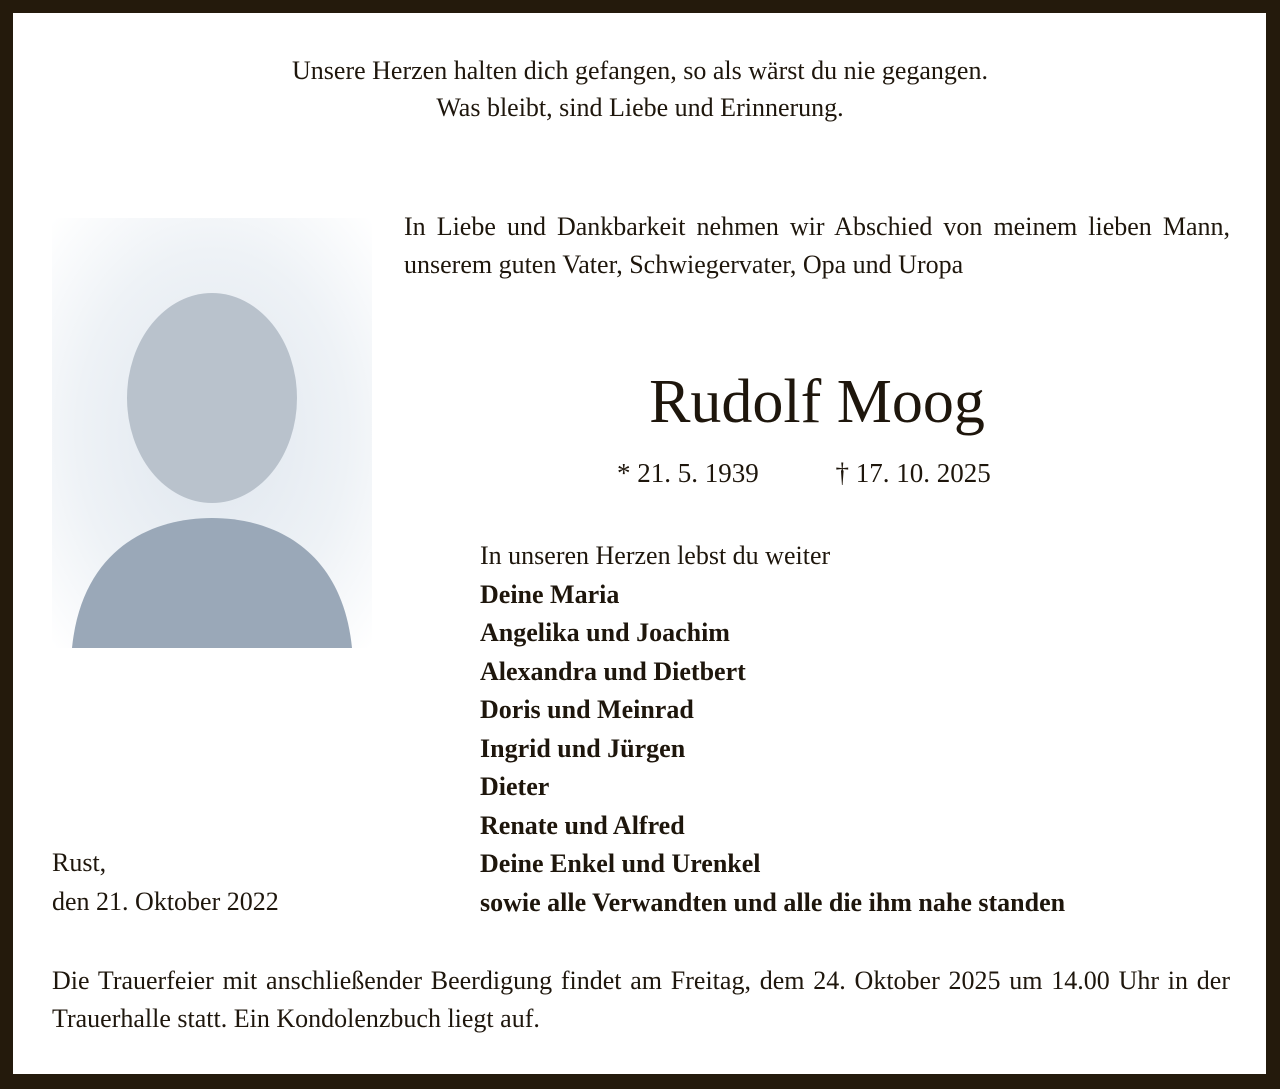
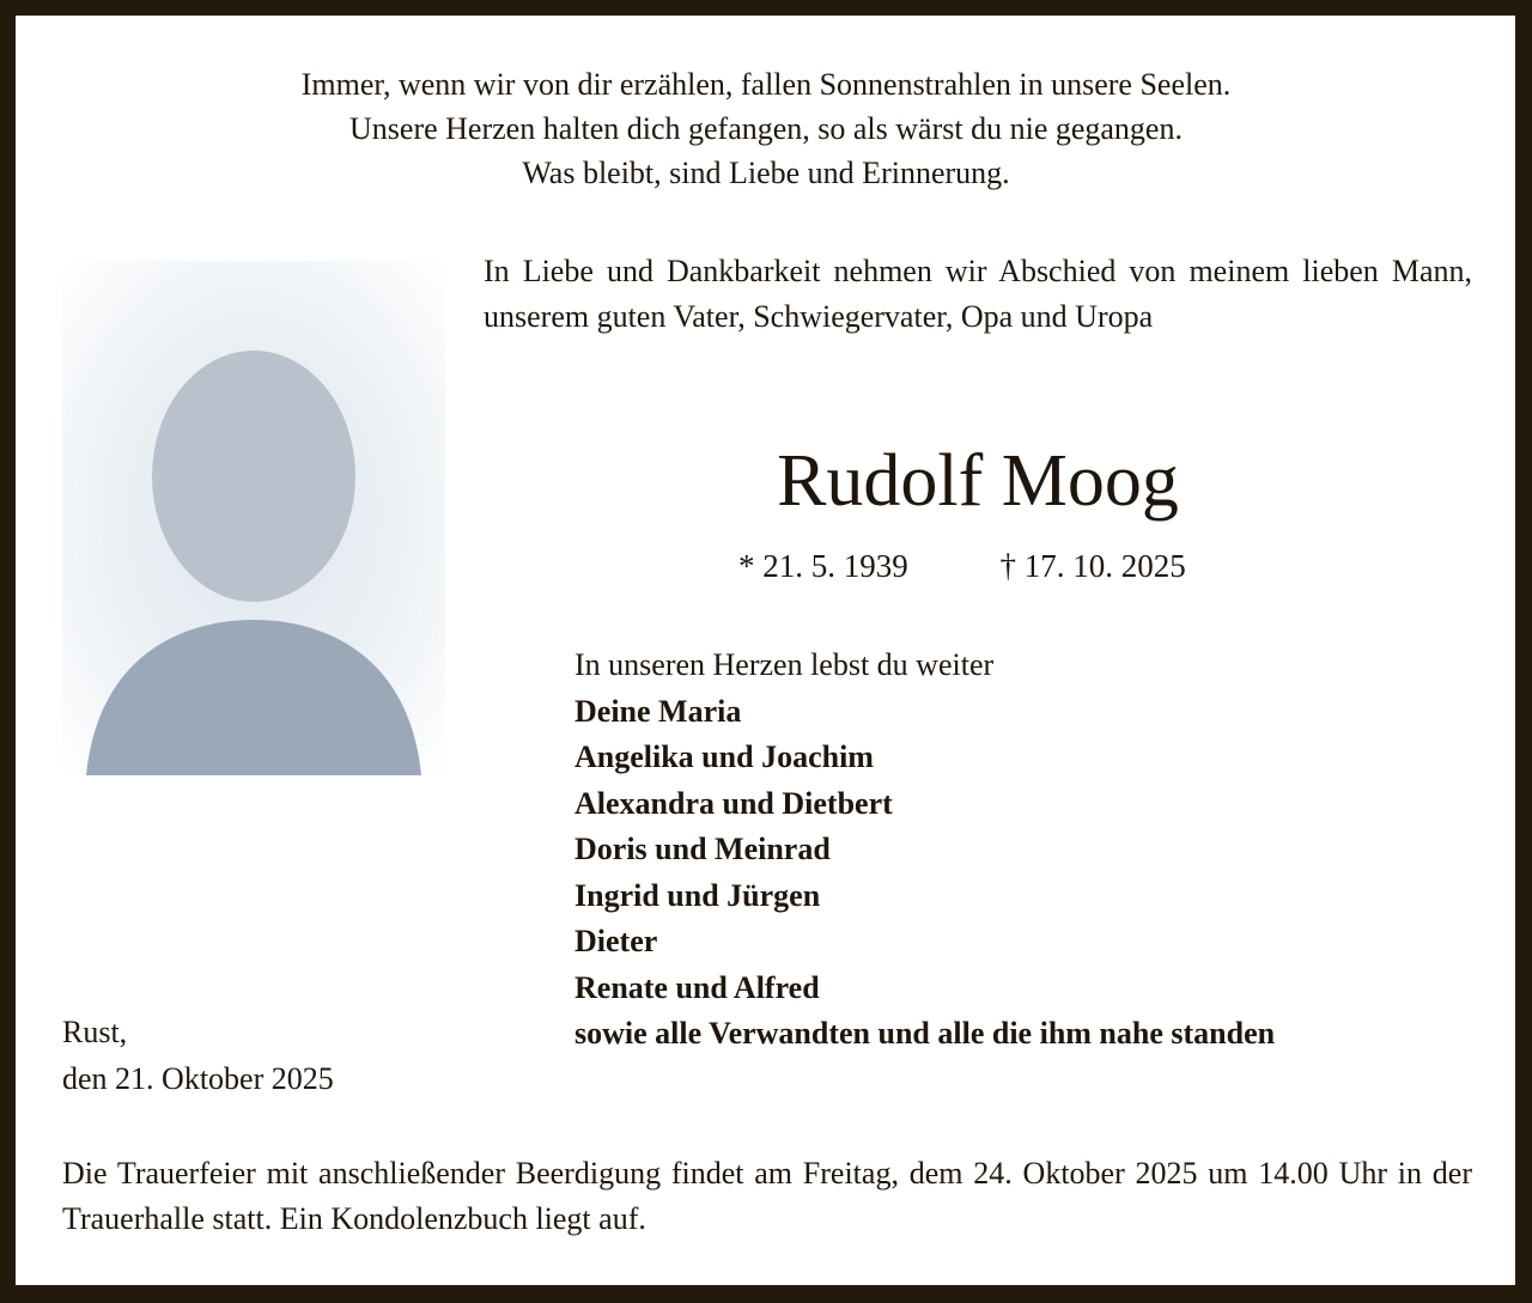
+ Immer, wenn wir von dir erzählen, fallen Sonnenstrahlen in unsere Seelen.
  Unsere Herzen halten dich gefangen, so als wärst du nie gegangen.
  Was bleibt, sind Liebe und Erinnerung.
  In Liebe und Dankbarkeit nehmen wir Abschied von meinem lieben Mann, unserem guten Vater, Schwiegervater, Opa und Uropa
  Rudolf Moog
  * 21. 5. 1939 † 17. 10. 2025
  In unseren Herzen lebst du weiter
  Deine Maria
  Angelika und Joachim
  Alexandra und Dietbert
  Doris und Meinrad
  Ingrid und Jürgen
  Dieter
  Renate und Alfred
- Deine Enkel und Urenkel
  sowie alle Verwandten und alle die ihm nahe standen
  Rust,
- den 21. Oktober 2022
+ den 21. Oktober 2025
  Die Trauerfeier mit anschließender Beerdigung findet am Freitag, dem 24. Oktober 2025 um 14.00 Uhr in der Trauerhalle statt. Ein Kondolenzbuch liegt auf.
